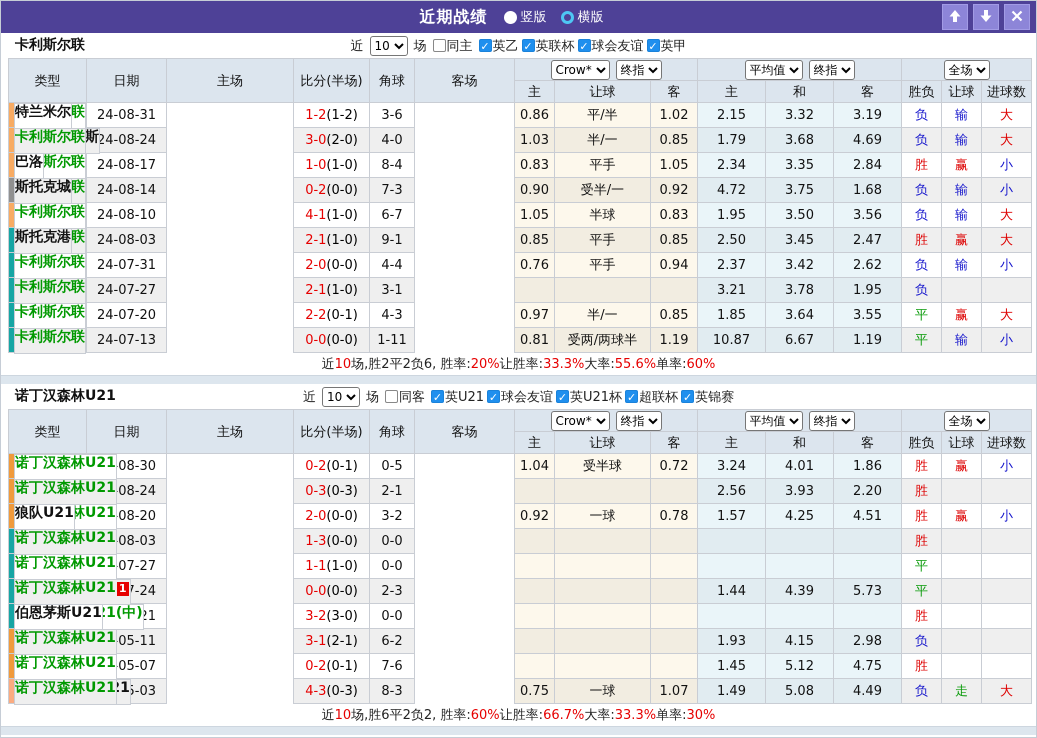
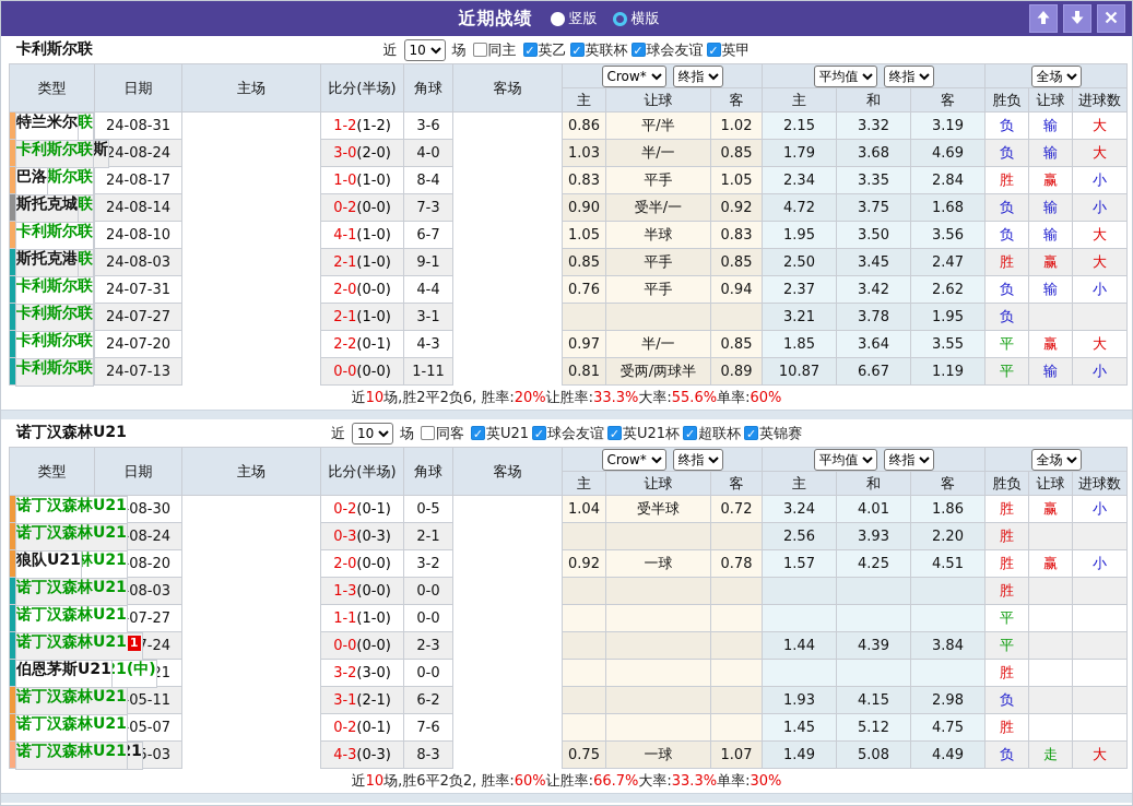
  近期战绩
  竖版
  横版
  卡利斯尔联
  近
  10
  场
  同主
  ✓
  英乙
  ✓
  英联杯
  ✓
  球会友谊
  ✓
  英甲
  类型	日期	主场	比分(半场)	角球	客场	Crow* 终指	平均值 终指	全场
  主	让球	客	主	和	客	胜负	让球	进球数
  	24-08-31	联				1-2(1-2)	3-6	特兰米尔							0.86	平/半	1.02	2.15	3.32	3.19	负	输	大
  	24-08-24	斯				3-0(2-0)	4-0	卡利斯尔联							1.03	半/一	0.85	1.79	3.68	4.69	负	输	大
  	24-08-17	斯尔联				1-0(1-0)	8-4	巴洛							0.83	平手	1.05	2.34	3.35	2.84	胜	赢	小
  	24-08-14	联				0-2(0-0)	7-3	斯托克城							0.90	受半/一	0.92	4.72	3.75	1.68	负	输	小
  	24-08-10		4-1(1-0)	6-7	卡利斯尔联							1.05	半球	0.83	1.95	3.50	3.56	负	输	大
  	24-08-03	联				2-1(1-0)	9-1	斯托克港							0.85	平手	0.85	2.50	3.45	2.47	胜	赢	大
  	24-07-31		2-0(0-0)	4-4	卡利斯尔联							0.76	平手	0.94	2.37	3.42	2.62	负	输	小
  	24-07-27		2-1(1-0)	3-1	卡利斯尔联										3.21	3.78	1.95	负
  	24-07-20		2-2(0-1)	4-3	卡利斯尔联							0.97	半/一	0.85	1.85	3.64	3.55	平	赢	大
- 	24-07-13		0-0(0-0)	1-11	卡利斯尔联							0.81	受两/两球半	1.19	10.87	6.67	1.19	平	输	小
+ 	24-07-13		0-0(0-0)	1-11	卡利斯尔联							0.81	受两/两球半	0.89	10.87	6.67	1.19	平	输	小
  近
  10
  场,胜2平2负6, 胜率:
  20%
  让胜率:
  33.3%
  大率:
  55.6%
  单率:
  60%
  诺丁汉森林U21
  近
  10
  场
  同客
  ✓
  英U21
  ✓
  球会友谊
  ✓
  英U21杯
  ✓
  超联杯
  ✓
  英锦赛
  类型	日期	主场	比分(半场)	角球	客场	Crow* 终指	平均值 终指	全场
  主	让球	客	主	和	客	胜负	让球	进球数
  	08-30		0-2(0-1)	0-5	诺丁汉森林U21							1.04	受半球	0.72	3.24	4.01	1.86	胜	赢	小
  	08-24		0-3(0-3)	2-1	诺丁汉森林U21										2.56	3.93	2.20	胜
  	08-20	林U21				2-0(0-0)	3-2	狼队U21							0.92	一球	0.78	1.57	4.25	4.51	胜	赢	小
- 	7-24		0-0(0-0)	2-3	诺丁汉森林U21 1										1.44	4.39	5.73	平
+ 	7-24		0-0(0-0)	2-3	诺丁汉森林U21 1										1.44	4.39	3.84	平
  	05-11		3-1(2-1)	6-2	诺丁汉森林U21										1.93	4.15	2.98	负
  	05-07		0-2(0-1)	7-6	诺丁汉森林U21										1.45	5.12	4.75	胜
  	-03	1				4-3(0-3)	8-3	诺丁汉森林U21							0.75	一球	1.07	1.49	5.08	4.49	负	走	大
  近
  10
  场,胜6平2负2, 胜率:
  60%
  让胜率:
  66.7%
  大率:
  33.3%
  单率:
  30%
